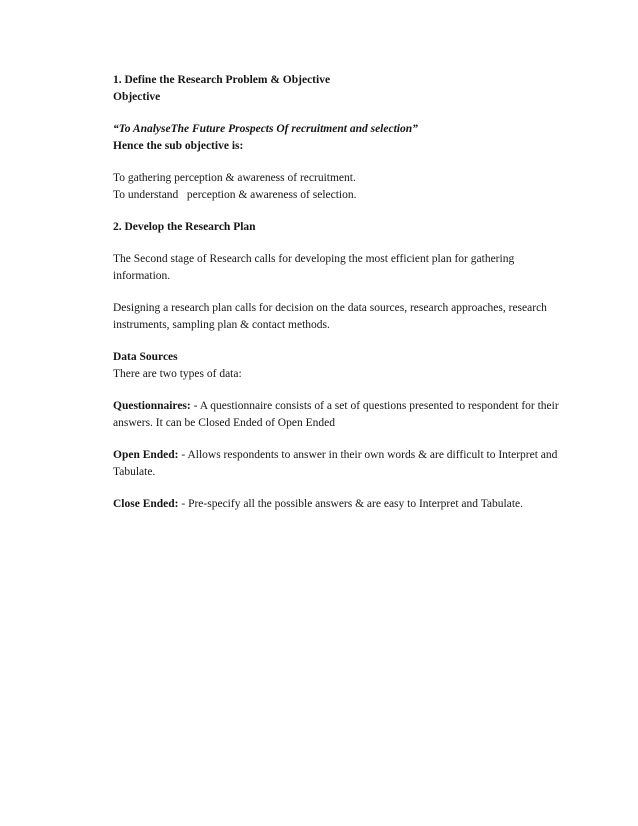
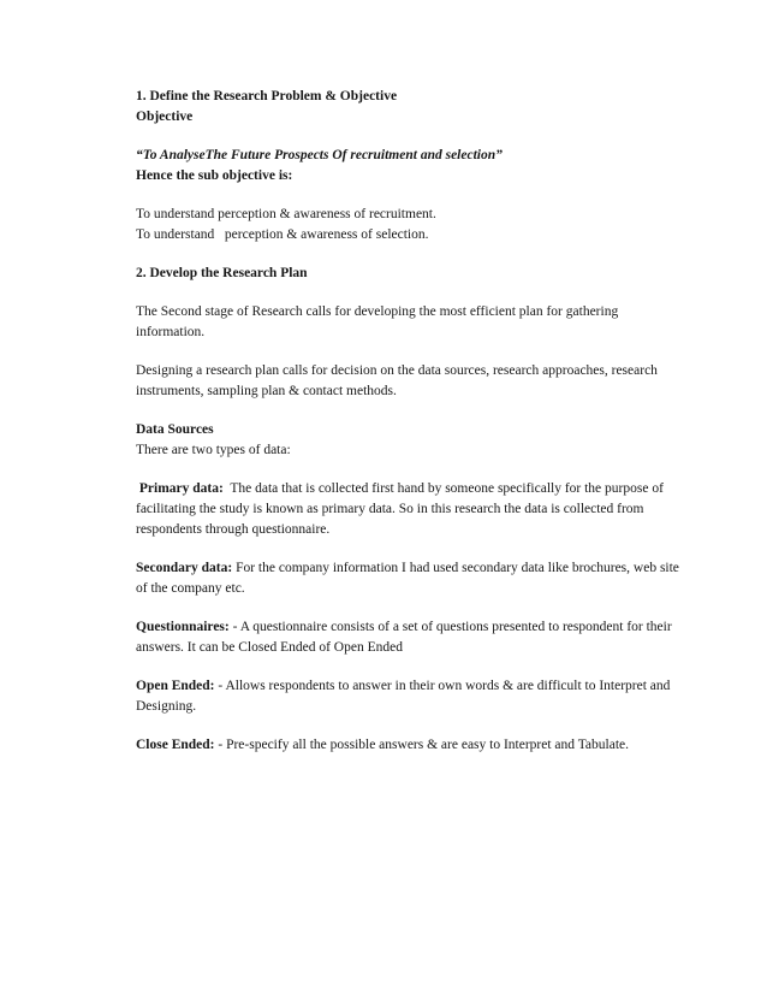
  1. Define the Research Problem & Objective
  Objective
  “To AnalyseThe Future Prospects Of recruitment and selection”
  Hence the sub objective is:
- To gathering perception & awareness of recruitment.
+ To understand perception & awareness of recruitment.
  To understand perception & awareness of selection.
  2. Develop the Research Plan
  The Second stage of Research calls for developing the most efficient plan for gathering information.
  Designing a research plan calls for decision on the data sources, research approaches, research instruments, sampling plan & contact methods.
  Data Sources
  There are two types of data:
+ Primary data: The data that is collected first hand by someone specifically for the purpose of facilitating the study is known as primary data. So in this research the data is collected from respondents through questionnaire.
+ Secondary data: For the company information I had used secondary data like brochures, web site of the company etc.
  Questionnaires: - A questionnaire consists of a set of questions presented to respondent for their answers. It can be Closed Ended of Open Ended
- Open Ended: - Allows respondents to answer in their own words & are difficult to Interpret and Tabulate.
+ Open Ended: - Allows respondents to answer in their own words & are difficult to Interpret and Designing.
  Close Ended: - Pre-specify all the possible answers & are easy to Interpret and Tabulate.
